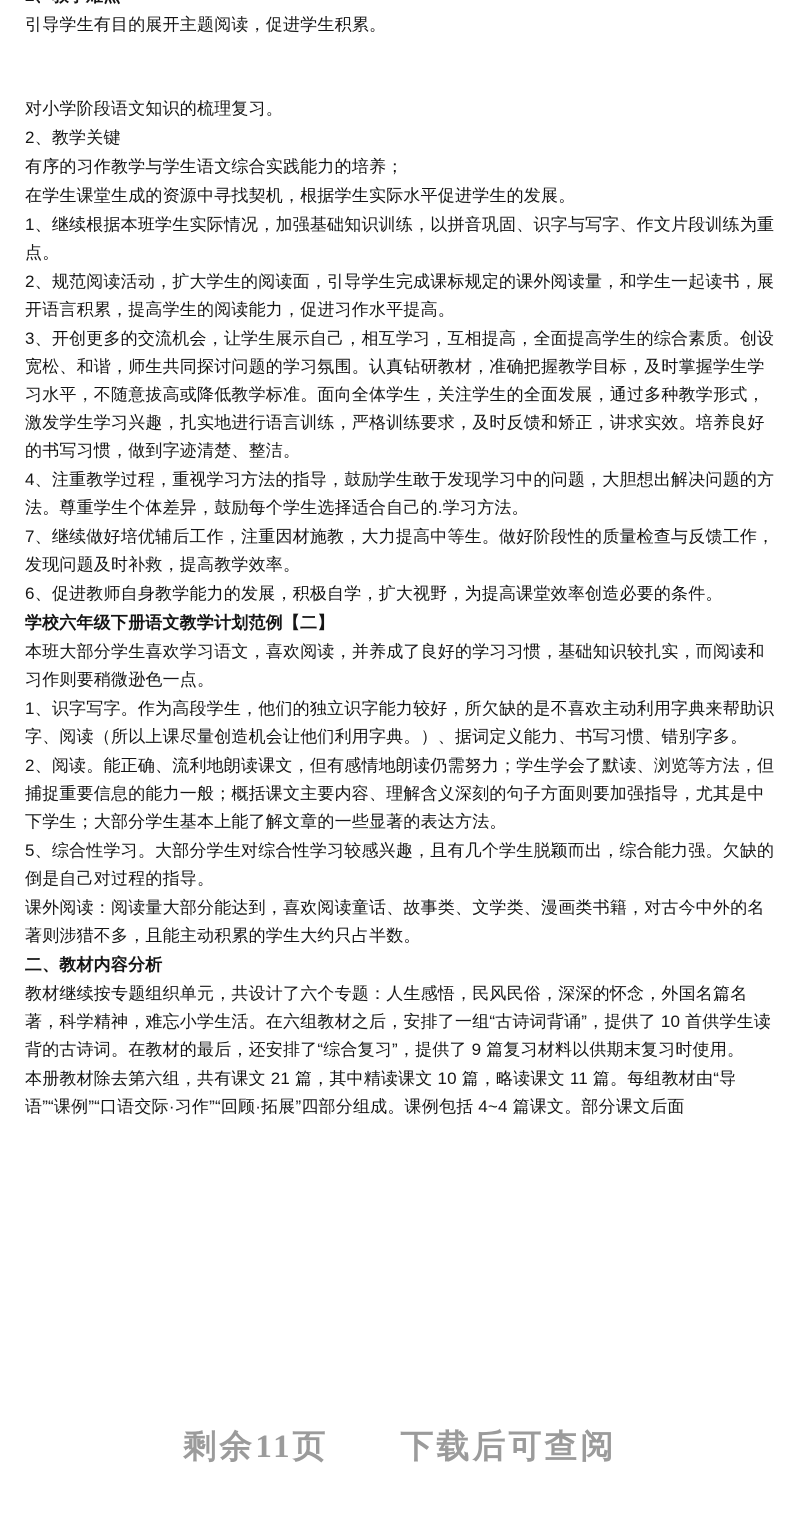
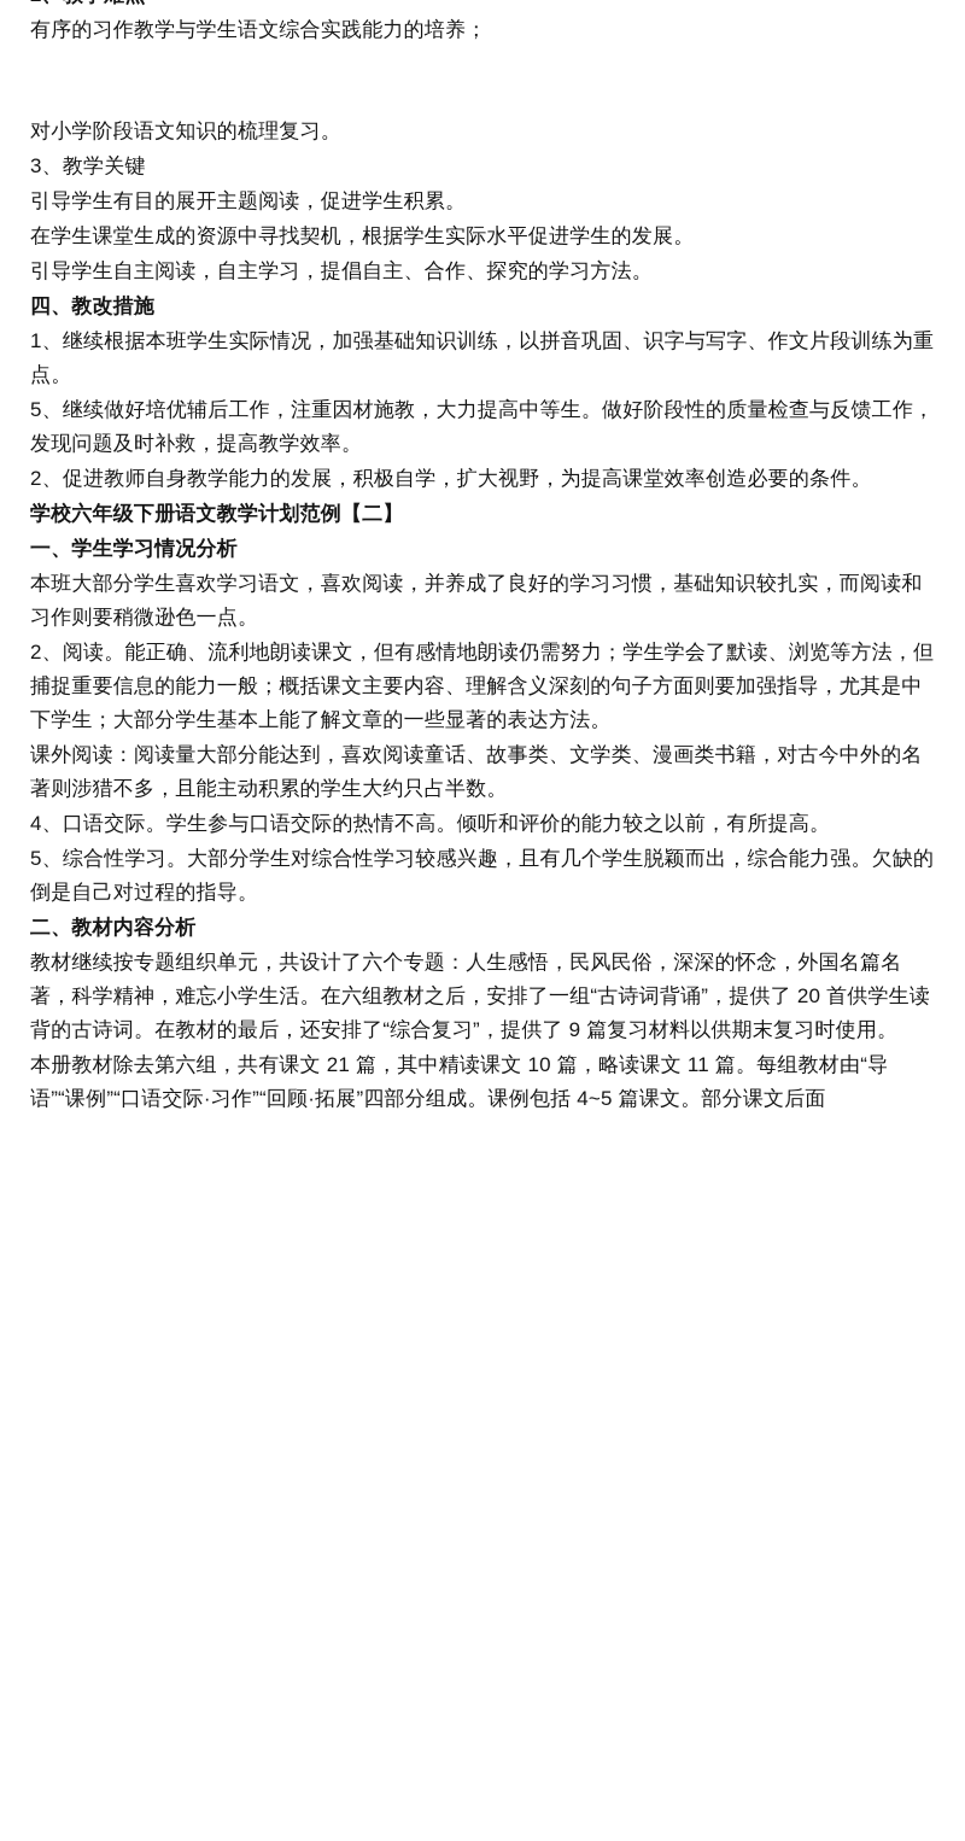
- 引导学生有目的展开主题阅读，促进学生积累。
+ 有序的习作教学与学生语文综合实践能力的培养；
  对小学阶段语文知识的梳理复习。
- 2、教学关键
+ 3、教学关键
- 有序的习作教学与学生语文综合实践能力的培养；
+ 引导学生有目的展开主题阅读，促进学生积累。
  在学生课堂生成的资源中寻找契机，根据学生实际水平促进学生的发展。
+ 引导学生自主阅读，自主学习，提倡自主、合作、探究的学习方法。
+ 四、教改措施
  1、继续根据本班学生实际情况，加强基础知识训练，以拼音巩固、识字与写字、作文片段训练为重点。
- 2、规范阅读活动，扩大学生的阅读面，引导学生完成课标规定的课外阅读量，和学生一起读书，展开语言积累，提高学生的阅读能力，促进习作水平提高。
- 3、开创更多的交流机会，让学生展示自己，相互学习，互相提高，全面提高学生的综合素质。创设宽松、和谐，师生共同探讨问题的学习氛围。认真钻研教材，准确把握教学目标，及时掌握学生学习水平，不随意拔高或降低教学标准。面向全体学生，关注学生的全面发展，通过多种教学形式，激发学生学习兴趣，扎实地进行语言训练，严格训练要求，及时反馈和矫正，讲求实效。培养良好的书写习惯，做到字迹清楚、整洁。
- 4、注重教学过程，重视学习方法的指导，鼓励学生敢于发现学习中的问题，大胆想出解决问题的方法。尊重学生个体差异，鼓励每个学生选择适合自己的.学习方法。
- 7、继续做好培优辅后工作，注重因材施教，大力提高中等生。做好阶段性的质量检查与反馈工作，发现问题及时补救，提高教学效率。
+ 5、继续做好培优辅后工作，注重因材施教，大力提高中等生。做好阶段性的质量检查与反馈工作，发现问题及时补救，提高教学效率。
- 6、促进教师自身教学能力的发展，积极自学，扩大视野，为提高课堂效率创造必要的条件。
+ 2、促进教师自身教学能力的发展，积极自学，扩大视野，为提高课堂效率创造必要的条件。
  学校六年级下册语文教学计划范例【二】
+ 一、学生学习情况分析
  本班大部分学生喜欢学习语文，喜欢阅读，并养成了良好的学习习惯，基础知识较扎实，而阅读和习作则要稍微逊色一点。
- 1、识字写字。作为高段学生，他们的独立识字能力较好，所欠缺的是不喜欢主动利用字典来帮助识字、阅读（所以上课尽量创造机会让他们利用字典。）、据词定义能力、书写习惯、错别字多。
  2、阅读。能正确、流利地朗读课文，但有感情地朗读仍需努力；学生学会了默读、浏览等方法，但捕捉重要信息的能力一般；概括课文主要内容、理解含义深刻的句子方面则要加强指导，尤其是中下学生；大部分学生基本上能了解文章的一些显著的表达方法。
- 5、综合性学习。大部分学生对综合性学习较感兴趣，且有几个学生脱颖而出，综合能力强。欠缺的倒是自己对过程的指导。
+ 课外阅读：阅读量大部分能达到，喜欢阅读童话、故事类、文学类、漫画类书籍，对古今中外的名著则涉猎不多，且能主动积累的学生大约只占半数。
+ 4、口语交际。学生参与口语交际的热情不高。倾听和评价的能力较之以前，有所提高。
- 课外阅读：阅读量大部分能达到，喜欢阅读童话、故事类、文学类、漫画类书籍，对古今中外的名著则涉猎不多，且能主动积累的学生大约只占半数。
+ 5、综合性学习。大部分学生对综合性学习较感兴趣，且有几个学生脱颖而出，综合能力强。欠缺的倒是自己对过程的指导。
  二、教材内容分析
- 教材继续按专题组织单元，共设计了六个专题：人生感悟，民风民俗，深深的怀念，外国名篇名著，科学精神，难忘小学生活。在六组教材之后，安排了一组“古诗词背诵”，提供了 10 首供学生读背的古诗词。在教材的最后，还安排了“综合复习”，提供了 9 篇复习材料以供期末复习时使用。
+ 教材继续按专题组织单元，共设计了六个专题：人生感悟，民风民俗，深深的怀念，外国名篇名著，科学精神，难忘小学生活。在六组教材之后，安排了一组“古诗词背诵”，提供了 20 首供学生读背的古诗词。在教材的最后，还安排了“综合复习”，提供了 9 篇复习材料以供期末复习时使用。
- 本册教材除去第六组，共有课文 21 篇，其中精读课文 10 篇，略读课文 11 篇。每组教材由“导语”“课例”“口语交际·习作”“回顾·拓展”四部分组成。课例包括 4~4 篇课文。部分课文后面
+ 本册教材除去第六组，共有课文 21 篇，其中精读课文 10 篇，略读课文 11 篇。每组教材由“导语”“课例”“口语交际·习作”“回顾·拓展”四部分组成。课例包括 4~5 篇课文。部分课文后面
- 剩余11页 下载后可查阅
